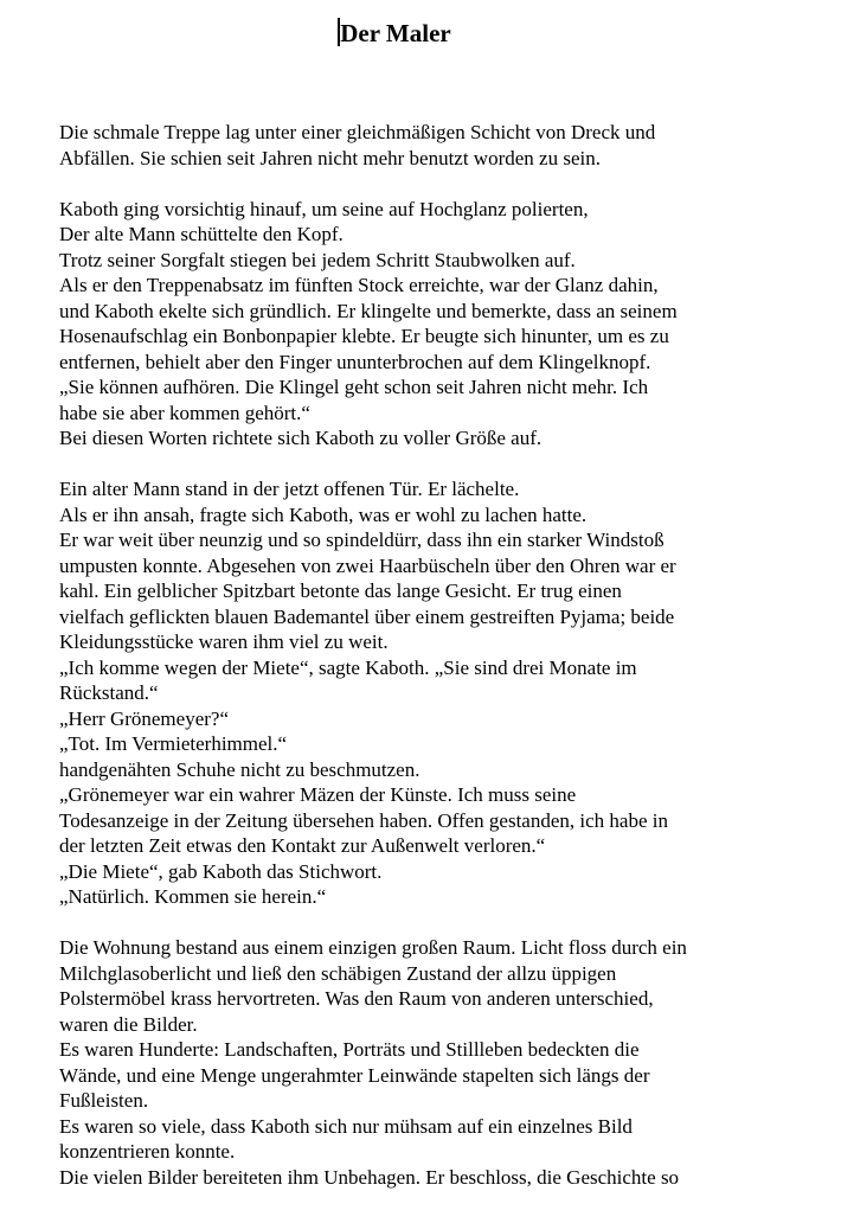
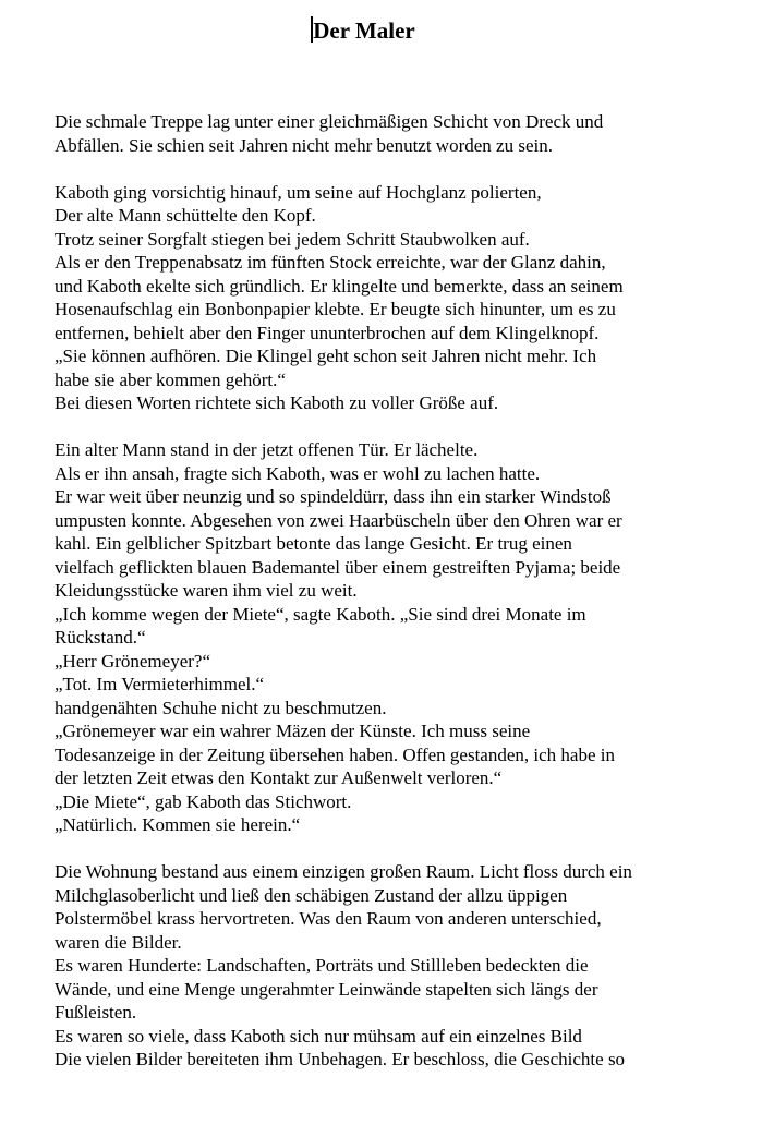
  Der Maler
  Die schmale Treppe lag unter einer gleichmäßigen Schicht von Dreck und
  Abfällen. Sie schien seit Jahren nicht mehr benutzt worden zu sein.
  Kaboth ging vorsichtig hinauf, um seine auf Hochglanz polierten,
  Der alte Mann schüttelte den Kopf.
  Trotz seiner Sorgfalt stiegen bei jedem Schritt Staubwolken auf.
  Als er den Treppenabsatz im fünften Stock erreichte, war der Glanz dahin,
  und Kaboth ekelte sich gründlich. Er klingelte und bemerkte, dass an seinem
  Hosenaufschlag ein Bonbonpapier klebte. Er beugte sich hinunter, um es zu
  entfernen, behielt aber den Finger ununterbrochen auf dem Klingelknopf.
  „Sie können aufhören. Die Klingel geht schon seit Jahren nicht mehr. Ich
  habe sie aber kommen gehört.“
  Bei diesen Worten richtete sich Kaboth zu voller Größe auf.
  Ein alter Mann stand in der jetzt offenen Tür. Er lächelte.
  Als er ihn ansah, fragte sich Kaboth, was er wohl zu lachen hatte.
  Er war weit über neunzig und so spindeldürr, dass ihn ein starker Windstoß
  umpusten konnte. Abgesehen von zwei Haarbüscheln über den Ohren war er
  kahl. Ein gelblicher Spitzbart betonte das lange Gesicht. Er trug einen
  vielfach geflickten blauen Bademantel über einem gestreiften Pyjama; beide
  Kleidungsstücke waren ihm viel zu weit.
  „Ich komme wegen der Miete“, sagte Kaboth. „Sie sind drei Monate im
  Rückstand.“
  „Herr Grönemeyer?“
  „Tot. Im Vermieterhimmel.“
  handgenähten Schuhe nicht zu beschmutzen.
  „Grönemeyer war ein wahrer Mäzen der Künste. Ich muss seine
  Todesanzeige in der Zeitung übersehen haben. Offen gestanden, ich habe in
  der letzten Zeit etwas den Kontakt zur Außenwelt verloren.“
  „Die Miete“, gab Kaboth das Stichwort.
  „Natürlich. Kommen sie herein.“
  Die Wohnung bestand aus einem einzigen großen Raum. Licht floss durch ein
  Milchglasoberlicht und ließ den schäbigen Zustand der allzu üppigen
  Polstermöbel krass hervortreten. Was den Raum von anderen unterschied,
  waren die Bilder.
  Es waren Hunderte: Landschaften, Porträts und Stillleben bedeckten die
  Wände, und eine Menge ungerahmter Leinwände stapelten sich längs der
  Fußleisten.
  Es waren so viele, dass Kaboth sich nur mühsam auf ein einzelnes Bild
- konzentrieren konnte.
  Die vielen Bilder bereiteten ihm Unbehagen. Er beschloss, die Geschichte so
